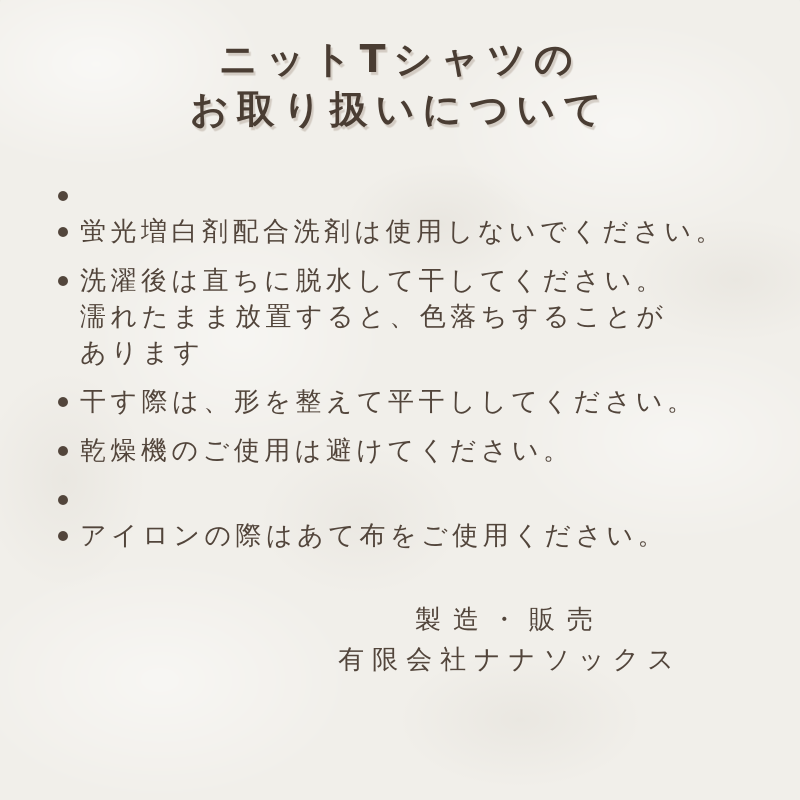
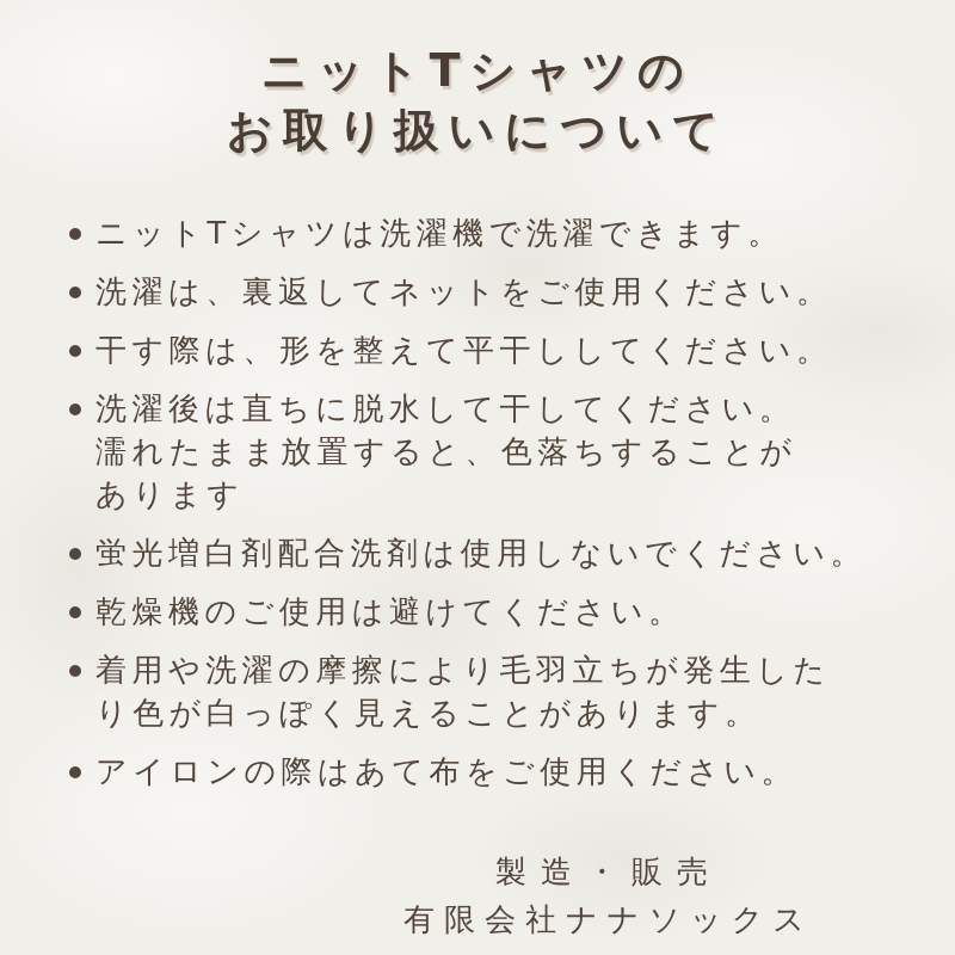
  ニットTシャツの
  お取り扱いについて
+ ニットTシャツは洗濯機で洗濯できます。
+ 洗濯は、裏返してネットをご使用ください。
- 蛍光増白剤配合洗剤は使用しないでください。
+ 干す際は、形を整えて平干ししてください。
  洗濯後は直ちに脱水して干してください。
  濡れたまま放置すると、色落ちすることが
  あります
- 干す際は、形を整えて平干ししてください。
+ 蛍光増白剤配合洗剤は使用しないでください。
  乾燥機のご使用は避けてください。
+ 着用や洗濯の摩擦により毛羽立ちが発生した
+ り色が白っぽく見えることがあります。
  アイロンの際はあて布をご使用ください。
  製造・販売
  有限会社ナナソックス
